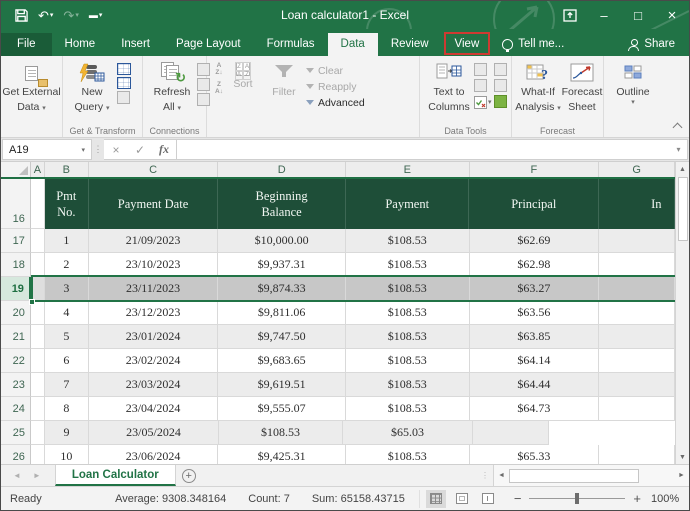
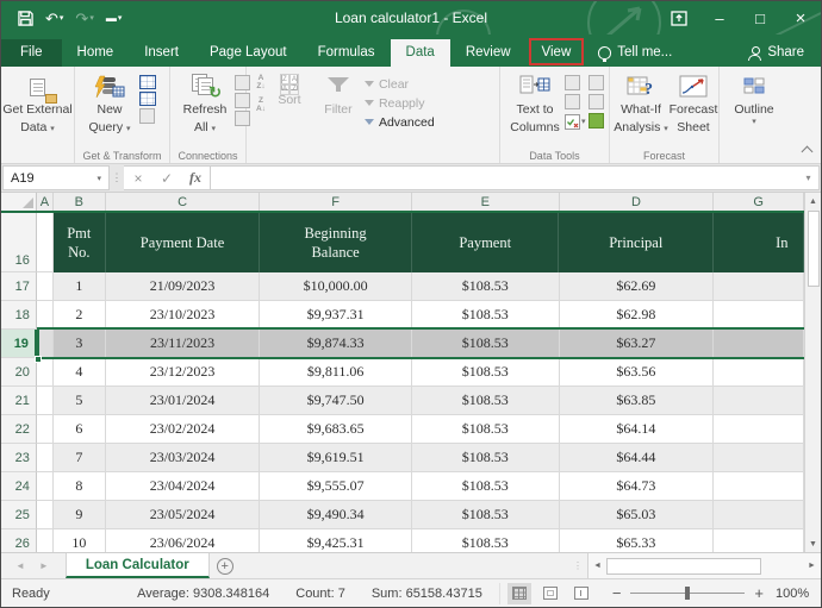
  ↶
  ↷
  ▬
  Loan calculator1 - Excel
  –
  □
  ×
  File
  Home
  Insert
  Page Layout
  Formulas
  Data
  Review
  View
  Tell me...
  Share
  Get External
  Data
  New
  Query
  Get & Transform
  ↻
  Refresh
  All
  Connections
  Sort
  Filter
  Clear
  Reapply
  Advanced
  Text to
  Columns
  Data Tools
  ?
  What-If
  Analysis
  Forecast
  Sheet
  Forecast
  Outline
  A19
  ⋮
  ×
  ✓
  fx
  ▾
  A
  B
  C
- D
+ F
  E
- F
+ D
  G
  16
  Pmt
  No.
  Payment Date
  Beginning
  Balance
  Payment
  Principal
  In
  17
  1
  21/09/2023
  $10,000.00
  $108.53
  $62.69
  18
  2
  23/10/2023
  $9,937.31
  $108.53
  $62.98
  19
  3
  23/11/2023
  $9,874.33
  $108.53
  $63.27
  20
  4
  23/12/2023
  $9,811.06
  $108.53
  $63.56
  21
  5
  23/01/2024
  $9,747.50
  $108.53
  $63.85
  22
  6
  23/02/2024
  $9,683.65
  $108.53
  $64.14
  23
  7
  23/03/2024
  $9,619.51
  $108.53
  $64.44
  24
  8
  23/04/2024
  $9,555.07
  $108.53
  $64.73
  25
  9
  23/05/2024
+ $9,490.34
  $108.53
  $65.03
  26
  10
  23/06/2024
  $9,425.31
  $108.53
  $65.33
  ◄
  ►
  Loan Calculator
  +
  ⋮
  Ready
  Average: 9308.348164
  Count: 7
  Sum: 65158.43715
  −
  +
  100%
